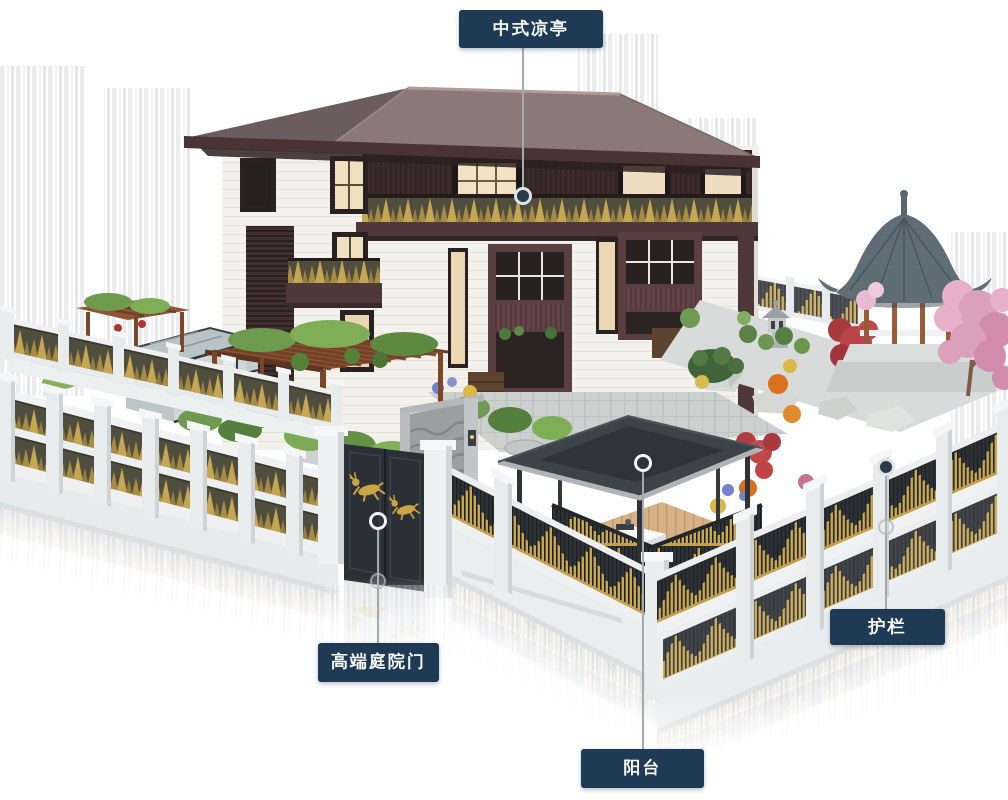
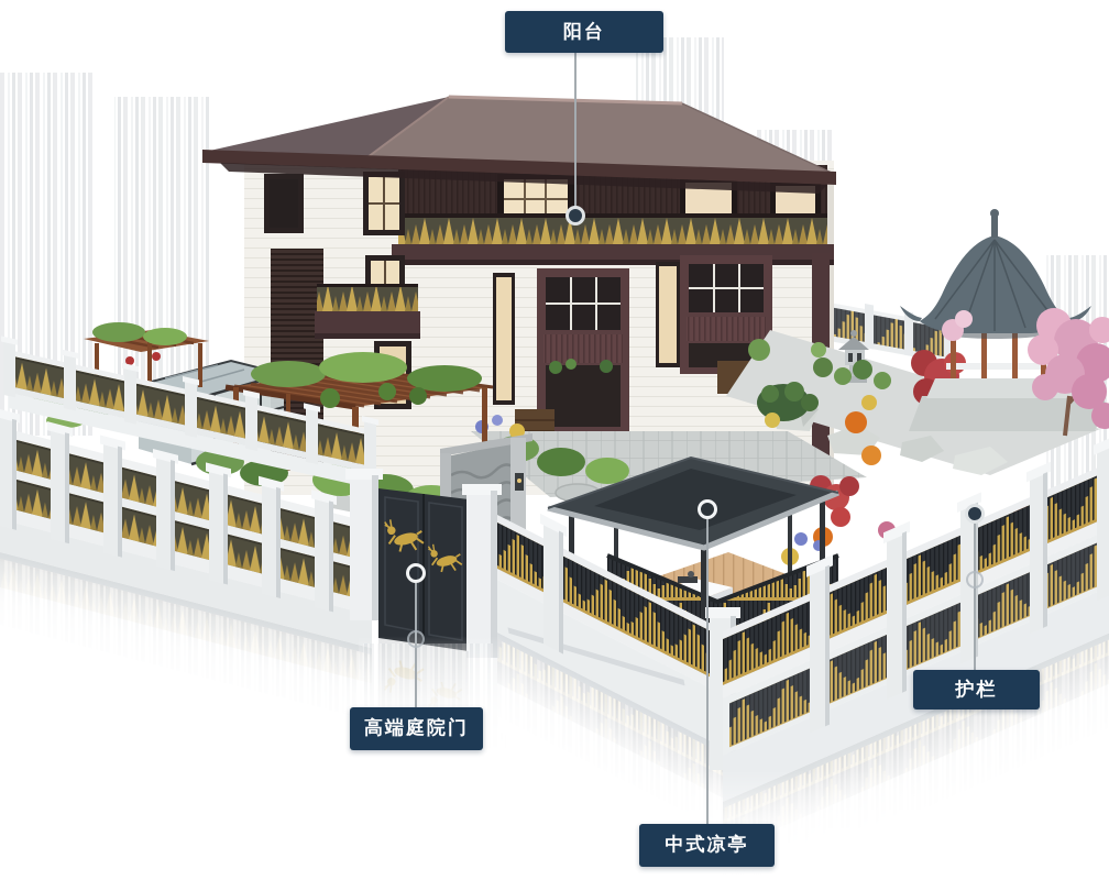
- 中式凉亭
+ 阳台
  高端庭院门
- 阳台
+ 中式凉亭
  护栏
